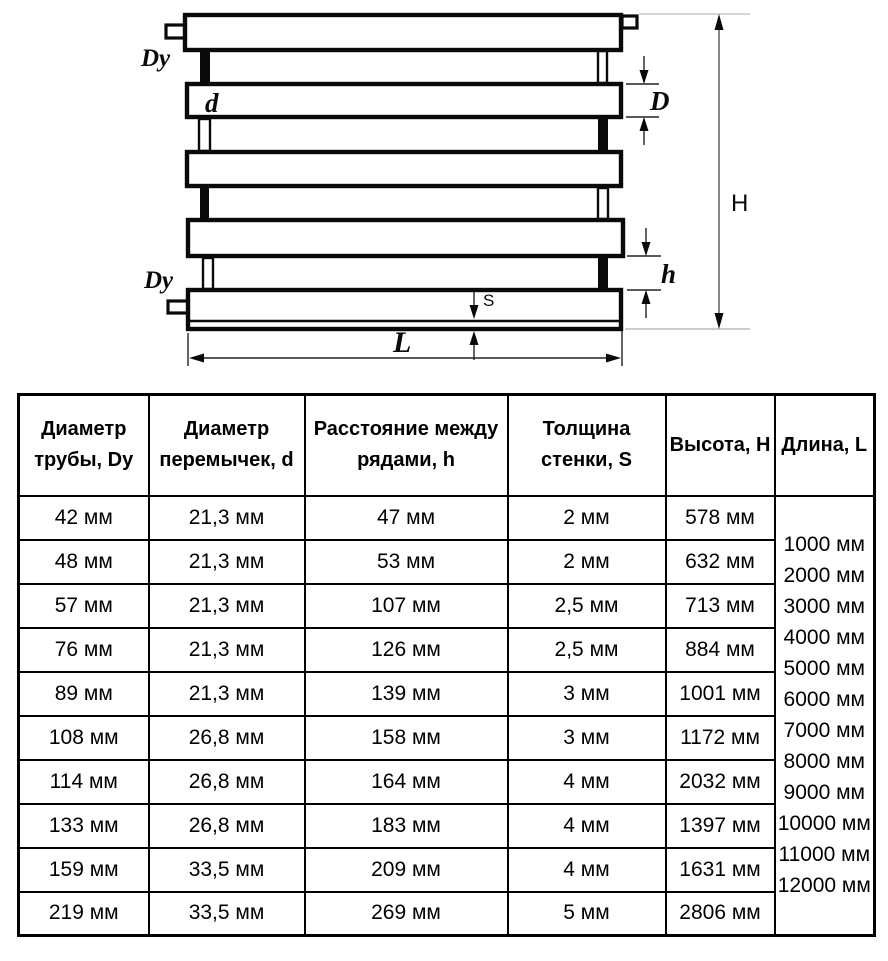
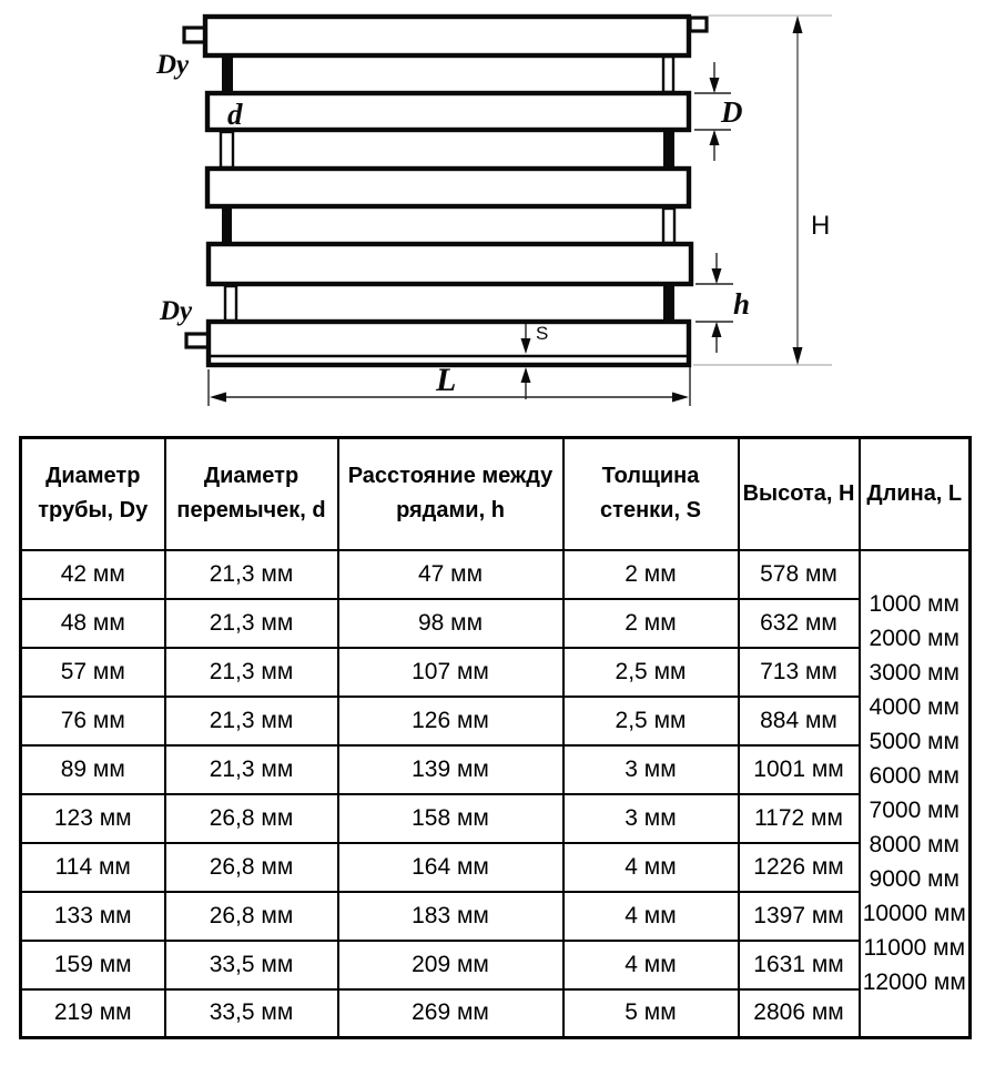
  H
  D
  h
  S
  L
  Dy
  Dy
  d
  Диаметр трубы, Dy	Диаметр перемычек, d	Расстояние между рядами, h	Толщина стенки, S	Высота, Н	Длина, L
  42 мм	21,3 мм	47 мм	2 мм	578 мм	1000 мм2000 мм3000 мм4000 мм5000 мм6000 мм7000 мм8000 мм9000 мм10000 мм11000 мм12000 мм
- 48 мм	21,3 мм	53 мм	2 мм	632 мм
+ 48 мм	21,3 мм	98 мм	2 мм	632 мм
  57 мм	21,3 мм	107 мм	2,5 мм	713 мм
  76 мм	21,3 мм	126 мм	2,5 мм	884 мм
  89 мм	21,3 мм	139 мм	3 мм	1001 мм
- 108 мм	26,8 мм	158 мм	3 мм	1172 мм
+ 123 мм	26,8 мм	158 мм	3 мм	1172 мм
- 114 мм	26,8 мм	164 мм	4 мм	2032 мм
+ 114 мм	26,8 мм	164 мм	4 мм	1226 мм
  133 мм	26,8 мм	183 мм	4 мм	1397 мм
  159 мм	33,5 мм	209 мм	4 мм	1631 мм
  219 мм	33,5 мм	269 мм	5 мм	2806 мм
